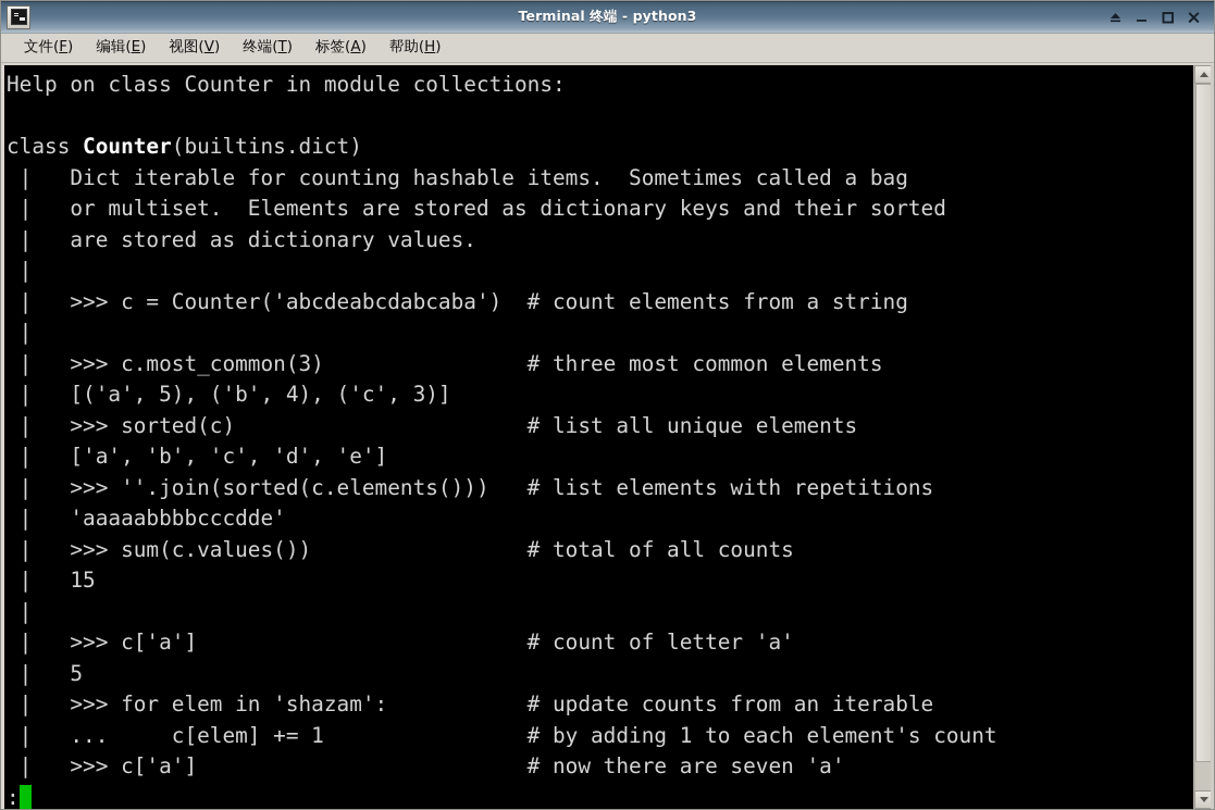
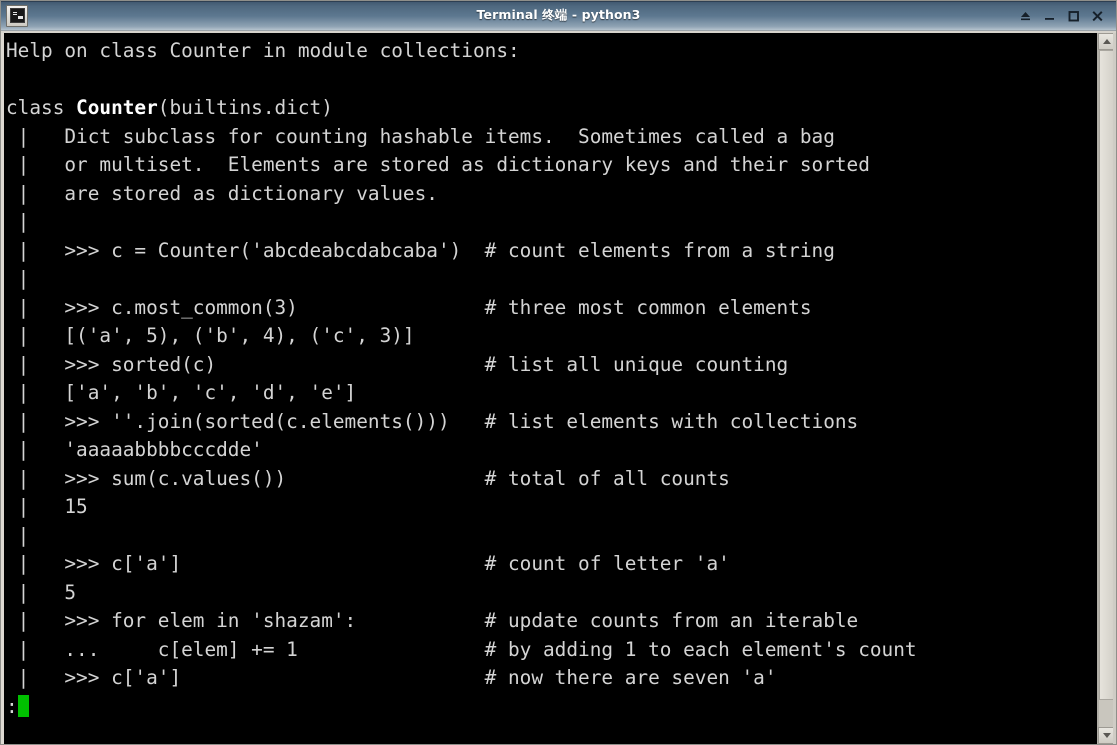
  Terminal 终端 - python3
- 文件(F)
- 编辑(E)
- 视图(V)
- 终端(T)
- 标签(A)
- 帮助(H)
  Help on class Counter in module collections:
  class Counter(builtins.dict)
- | Dict iterable for counting hashable items. Sometimes called a bag
+ | Dict subclass for counting hashable items. Sometimes called a bag
  | or multiset. Elements are stored as dictionary keys and their sorted
  | are stored as dictionary values.
  |
  | >>> c = Counter('abcdeabcdabcaba') # count elements from a string
  |
  | >>> c.most_common(3) # three most common elements
  | [('a', 5), ('b', 4), ('c', 3)]
- | >>> sorted(c) # list all unique elements
+ | >>> sorted(c) # list all unique counting
  | ['a', 'b', 'c', 'd', 'e']
- | >>> ''.join(sorted(c.elements())) # list elements with repetitions
+ | >>> ''.join(sorted(c.elements())) # list elements with collections
  | 'aaaaabbbbcccdde'
  | >>> sum(c.values()) # total of all counts
  | 15
  |
  | >>> c['a'] # count of letter 'a'
  | 5
  | >>> for elem in 'shazam': # update counts from an iterable
  | ... c[elem] += 1 # by adding 1 to each element's count
  | >>> c['a'] # now there are seven 'a'
  :
